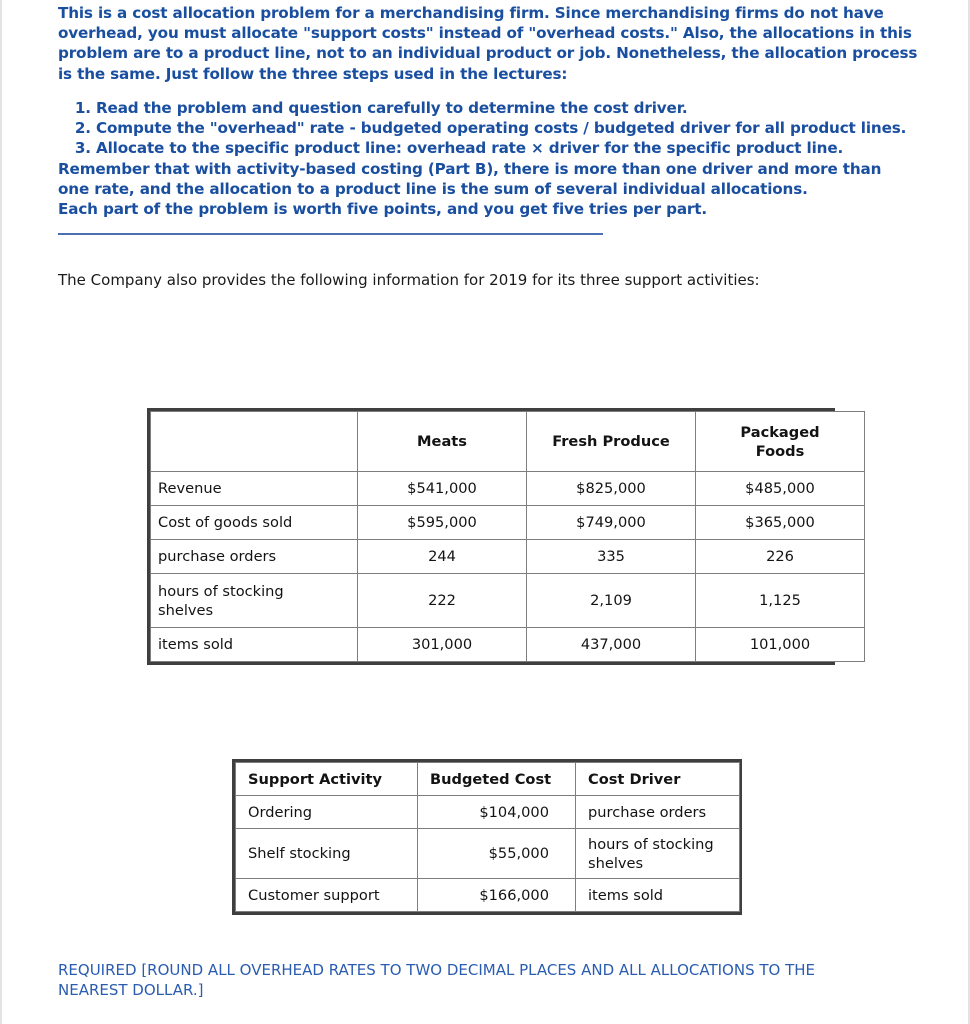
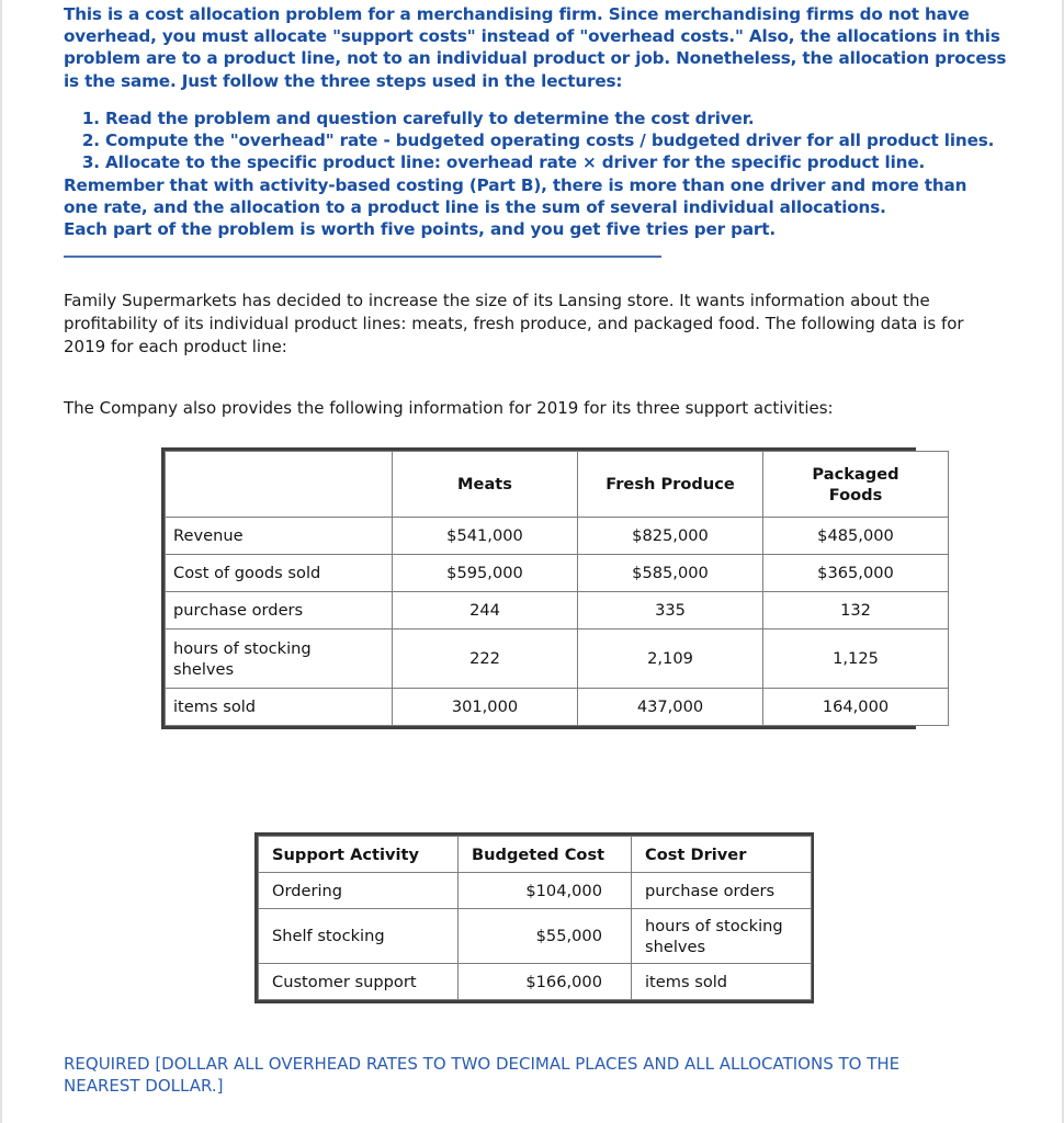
  This is a cost allocation problem for a merchandising firm. Since merchandising firms do not have overhead, you must allocate "support costs" instead of "overhead costs." Also, the allocations in this problem are to a product line, not to an individual product or job. Nonetheless, the allocation process is the same. Just follow the three steps used in the lectures:
  Read the problem and question carefully to determine the cost driver.
  Compute the "overhead" rate - budgeted operating costs / budgeted driver for all product lines.
  Allocate to the specific product line: overhead rate × driver for the specific product line.
  Remember that with activity-based costing (Part B), there is more than one driver and more than one rate, and the allocation to a product line is the sum of several individual allocations.
  Each part of the problem is worth five points, and you get five tries per part.
+ Family Supermarkets has decided to increase the size of its Lansing store. It wants information about the profitability of its individual product lines: meats, fresh produce, and packaged food. The following data is for 2019 for each product line:
  The Company also provides the following information for 2019 for its three support activities:
  	Meats	Fresh Produce	Packaged Foods
  Revenue	$541,000	$825,000	$485,000
- Cost of goods sold	$595,000	$749,000	$365,000
+ Cost of goods sold	$595,000	$585,000	$365,000
- purchase orders	244	335	226
+ purchase orders	244	335	132
  hours of stocking shelves	222	2,109	1,125
- items sold	301,000	437,000	101,000
+ items sold	301,000	437,000	164,000
  Support Activity	Budgeted Cost	Cost Driver
  Ordering	$104,000	purchase orders
  Shelf stocking	$55,000	hours of stocking shelves
  Customer support	$166,000	items sold
- REQUIRED [ROUND ALL OVERHEAD RATES TO TWO DECIMAL PLACES AND ALL ALLOCATIONS TO THE NEAREST DOLLAR.]
+ REQUIRED [DOLLAR ALL OVERHEAD RATES TO TWO DECIMAL PLACES AND ALL ALLOCATIONS TO THE NEAREST DOLLAR.]
